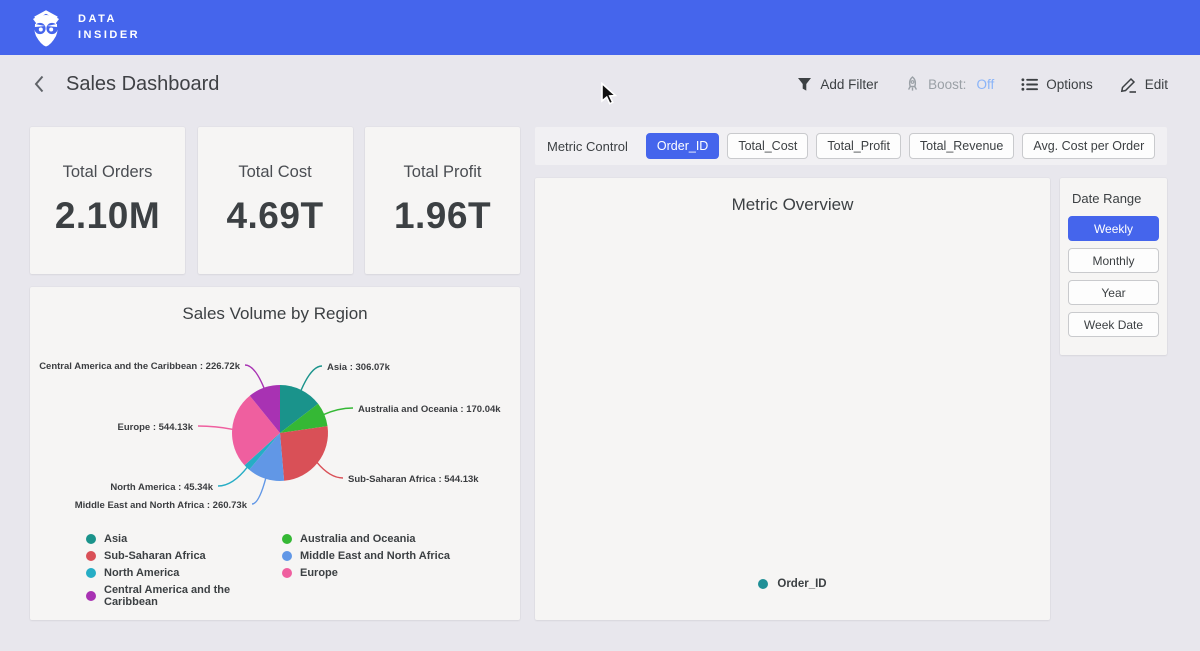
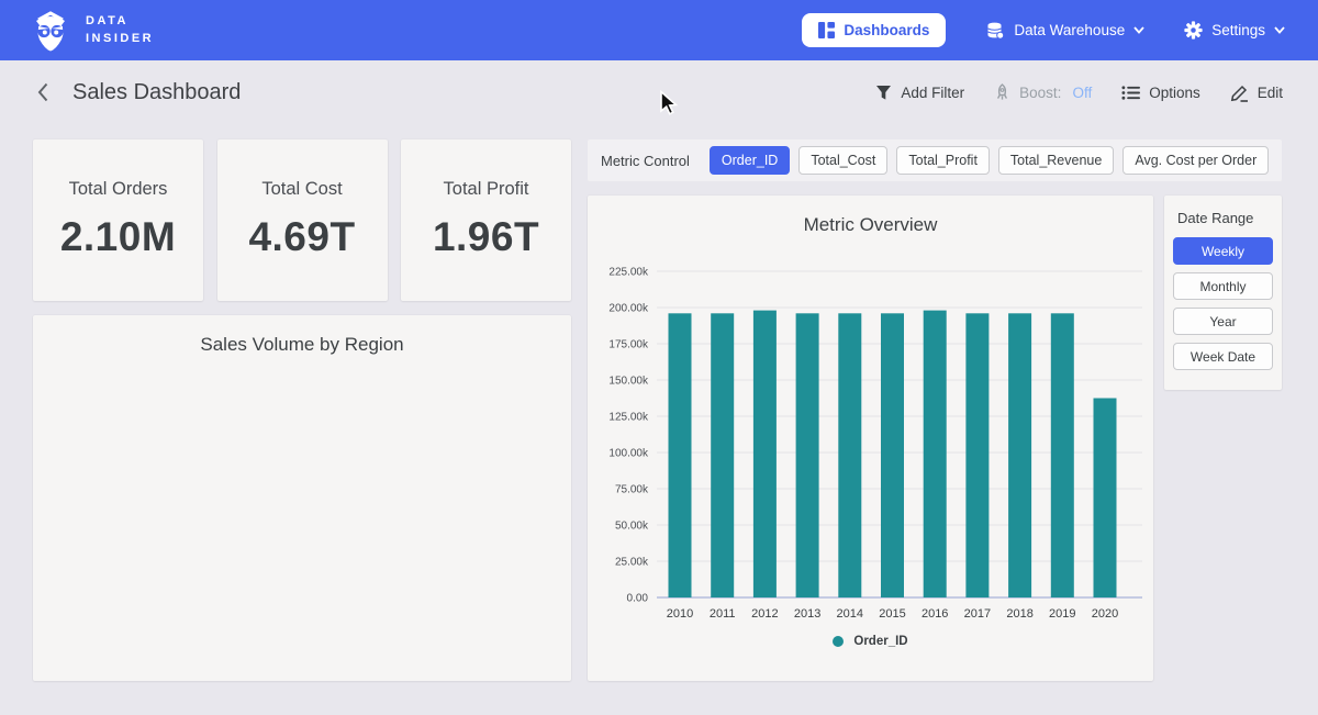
  DATA
  INSIDER
+ Dashboards
+ Data Warehouse
+ Settings
  Sales Dashboard
  Add Filter
  Boost:
  Off
  Options
  Edit
  Total Orders
  2.10M
  Total Cost
  4.69T
  Total Profit
  1.96T
  Sales Volume by Region
- Asia : 306.07k
- Australia and Oceania : 170.04k
- Sub-Saharan Africa : 544.13k
- Middle East and North Africa : 260.73k
- North America : 45.34k
- Europe : 544.13k
- Central America and the Caribbean : 226.72k
- Asia
- Australia and Oceania
- Sub-Saharan Africa
- Middle East and North Africa
- North America
- Europe
- Central America and the Caribbean
  Metric Control
  Order_ID
  Total_Cost
  Total_Profit
  Total_Revenue
  Avg. Cost per Order
  Metric Overview
+ 0.00
+ 25.00k
+ 50.00k
+ 75.00k
+ 100.00k
+ 125.00k
+ 150.00k
+ 175.00k
+ 200.00k
+ 225.00k
+ 2010
+ 2011
+ 2012
+ 2013
+ 2014
+ 2015
+ 2016
+ 2017
+ 2018
+ 2019
+ 2020
  Order_ID
  Date Range
  Weekly
  Monthly
  Year
  Week Date
